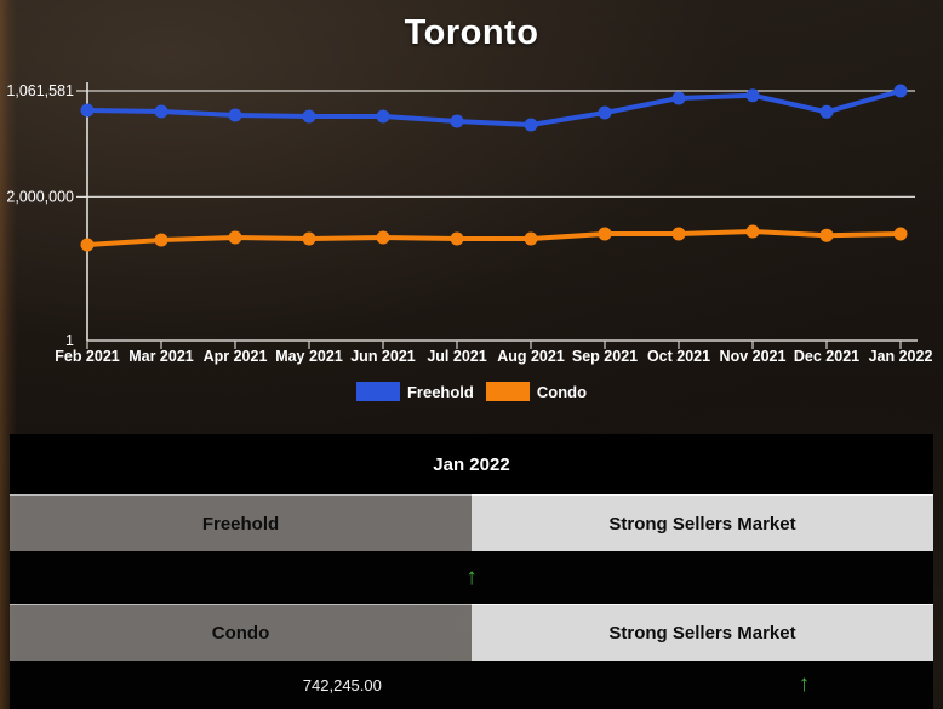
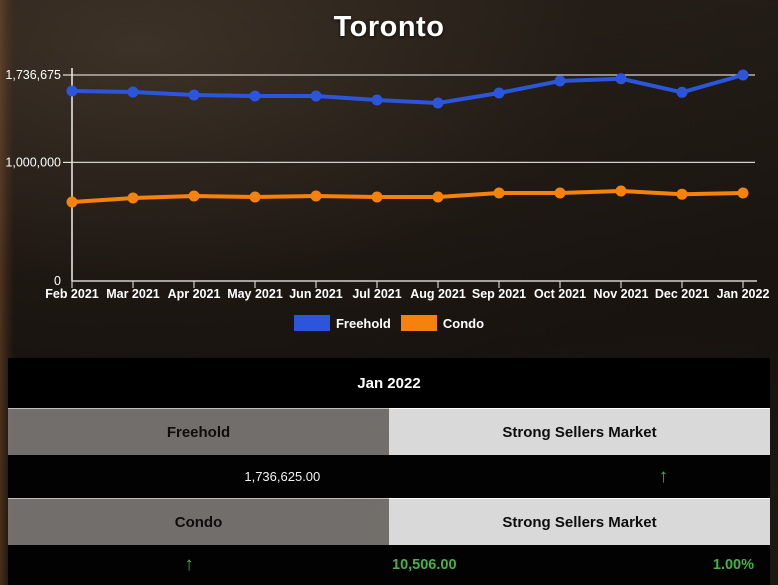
  Toronto
- 1,061,581
+ 1,736,675
- 2,000,000
+ 1,000,000
- 1
+ 0
  Feb 2021
  Mar 2021
  Apr 2021
  May 2021
  Jun 2021
  Jul 2021
  Aug 2021
  Sep 2021
  Oct 2021
  Nov 2021
  Dec 2021
  Jan 2022
  Freehold
  Condo
  Jan 2022
  Freehold
  Strong Sellers Market
+ 1,736,625.00
  ↑
  Condo
  Strong Sellers Market
- 742,245.00
  ↑
+ 10,506.00
+ 1.00%
